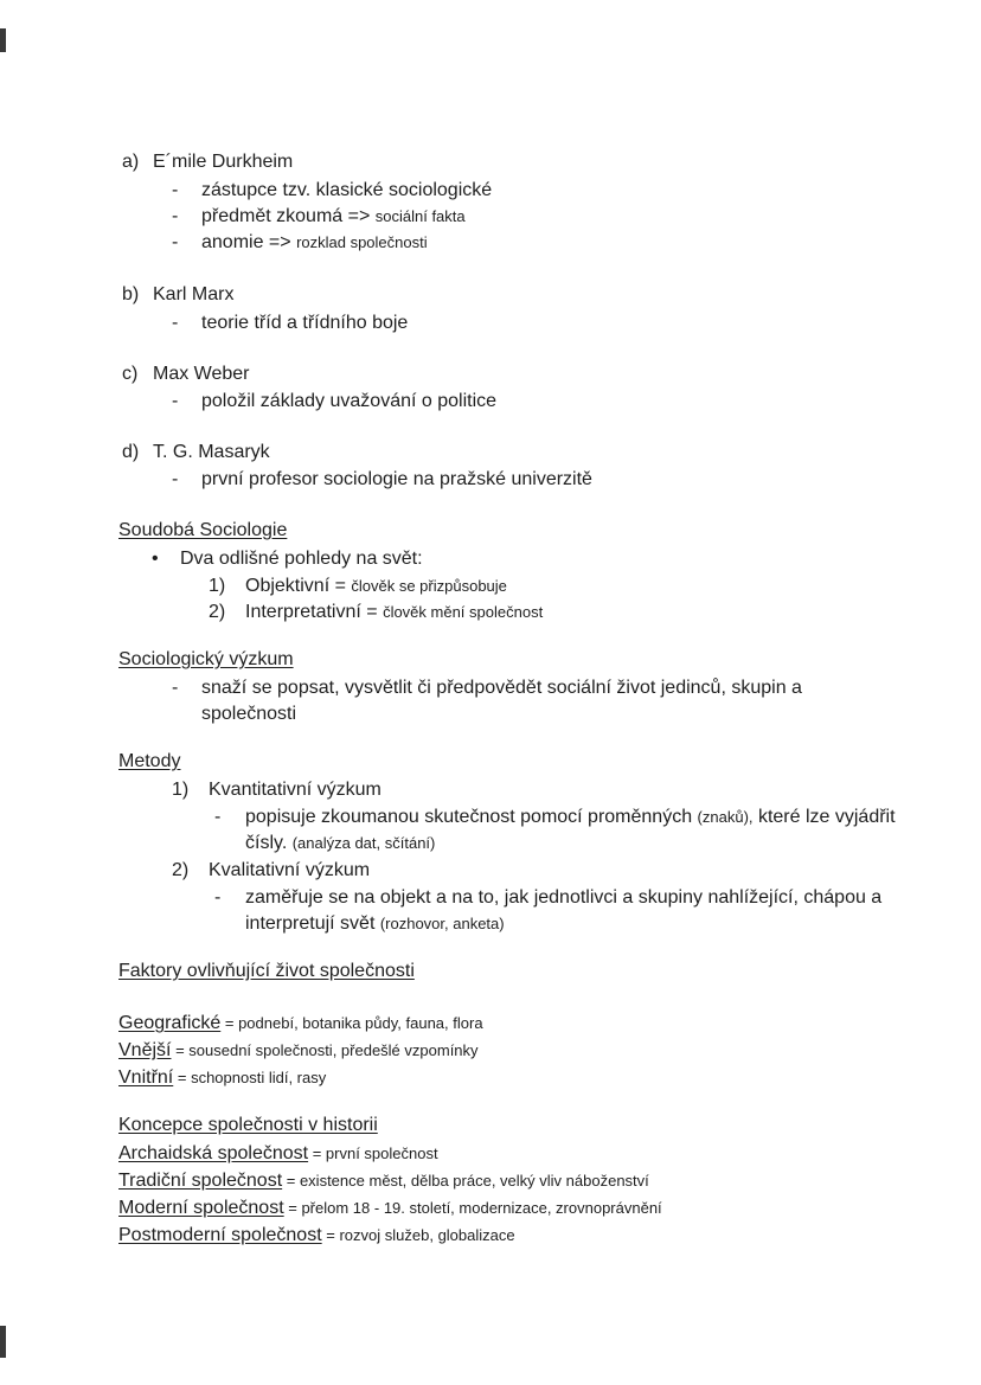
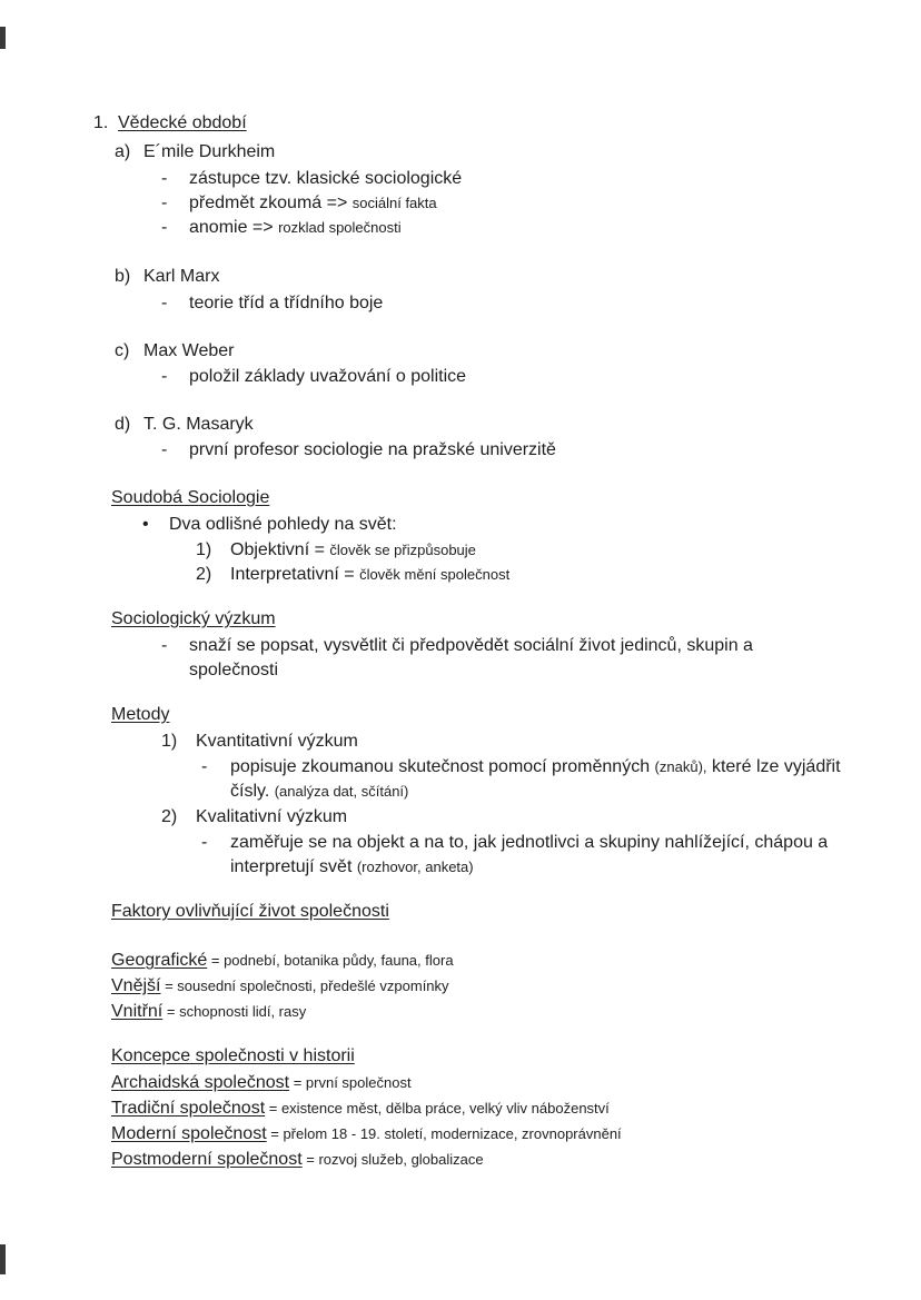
+ 1.
+ Vědecké období
  a)
  E´mile Durkheim
  -
  zástupce tzv. klasické sociologické
  -
  předmět zkoumá => sociální fakta
  -
  anomie => rozklad společnosti
  b)
  Karl Marx
  -
  teorie tříd a třídního boje
  c)
  Max Weber
  -
  položil základy uvažování o politice
  d)
  T. G. Masaryk
  -
  první profesor sociologie na pražské univerzitě
  Soudobá Sociologie
  •
  Dva odlišné pohledy na svět:
  1)
  Objektivní = člověk se přizpůsobuje
  2)
  Interpretativní = člověk mění společnost
  Sociologický výzkum
  -
  snaží se popsat, vysvětlit či předpovědět sociální život jedinců, skupin a
  společnosti
  Metody
  1)
  Kvantitativní výzkum
  -
  popisuje zkoumanou skutečnost pomocí proměnných (znaků), které lze vyjádřit
  čísly. (analýza dat, sčítání)
  2)
  Kvalitativní výzkum
  -
  zaměřuje se na objekt a na to, jak jednotlivci a skupiny nahlížející, chápou a
  interpretují svět (rozhovor, anketa)
  Faktory ovlivňující život společnosti
  Geografické = podnebí, botanika půdy, fauna, flora
  Vnější = sousední společnosti, předešlé vzpomínky
  Vnitřní = schopnosti lidí, rasy
  Koncepce společnosti v historii
  Archaidská společnost = první společnost
  Tradiční společnost = existence měst, dělba práce, velký vliv náboženství
  Moderní společnost = přelom 18 - 19. století, modernizace, zrovnoprávnění
  Postmoderní společnost = rozvoj služeb, globalizace
